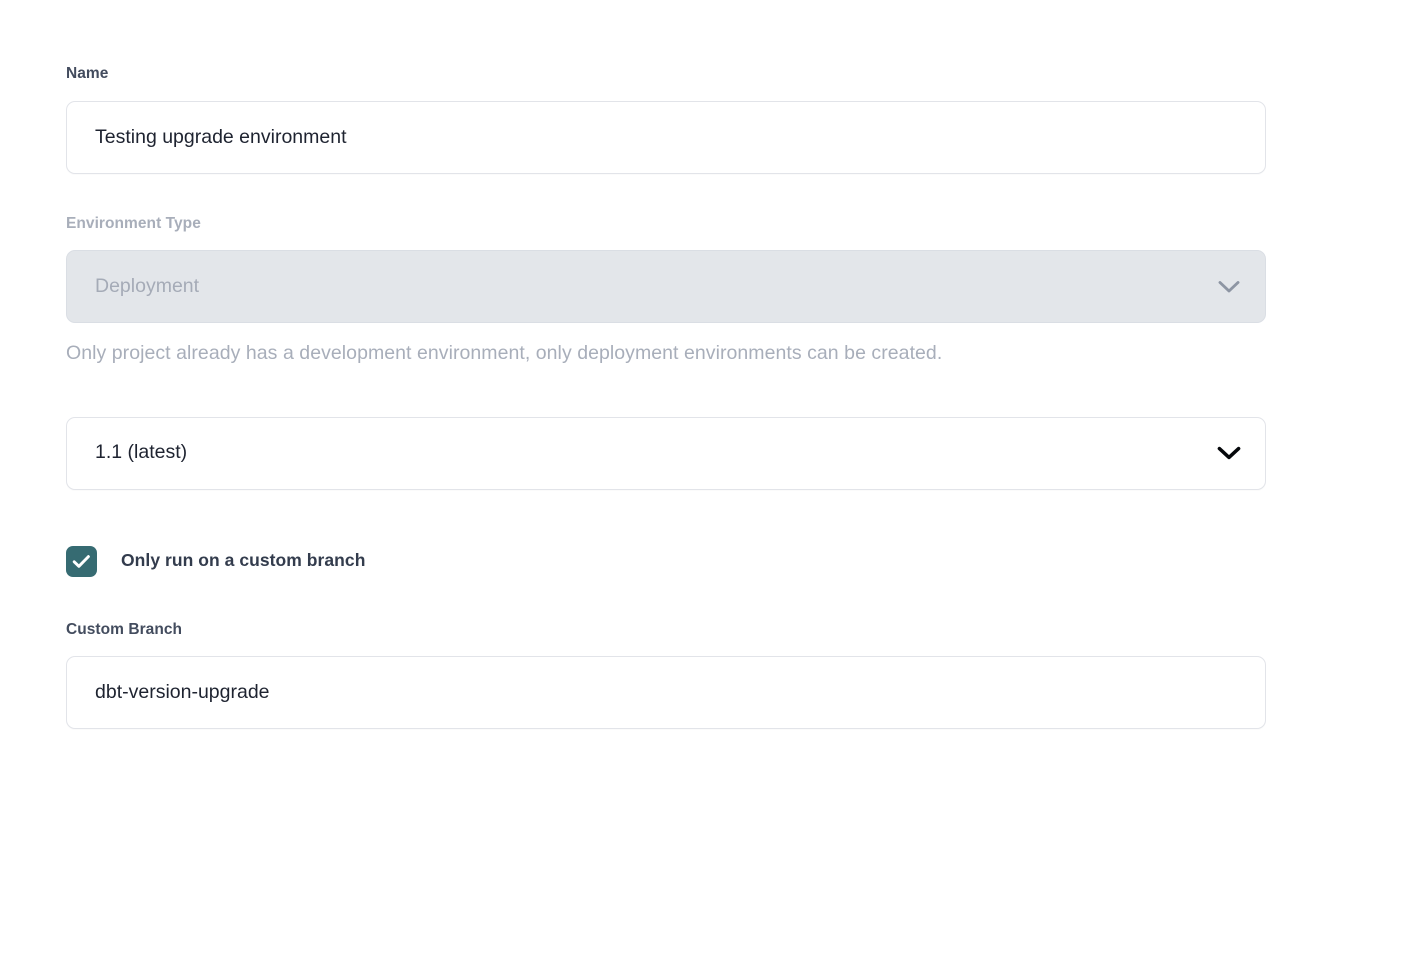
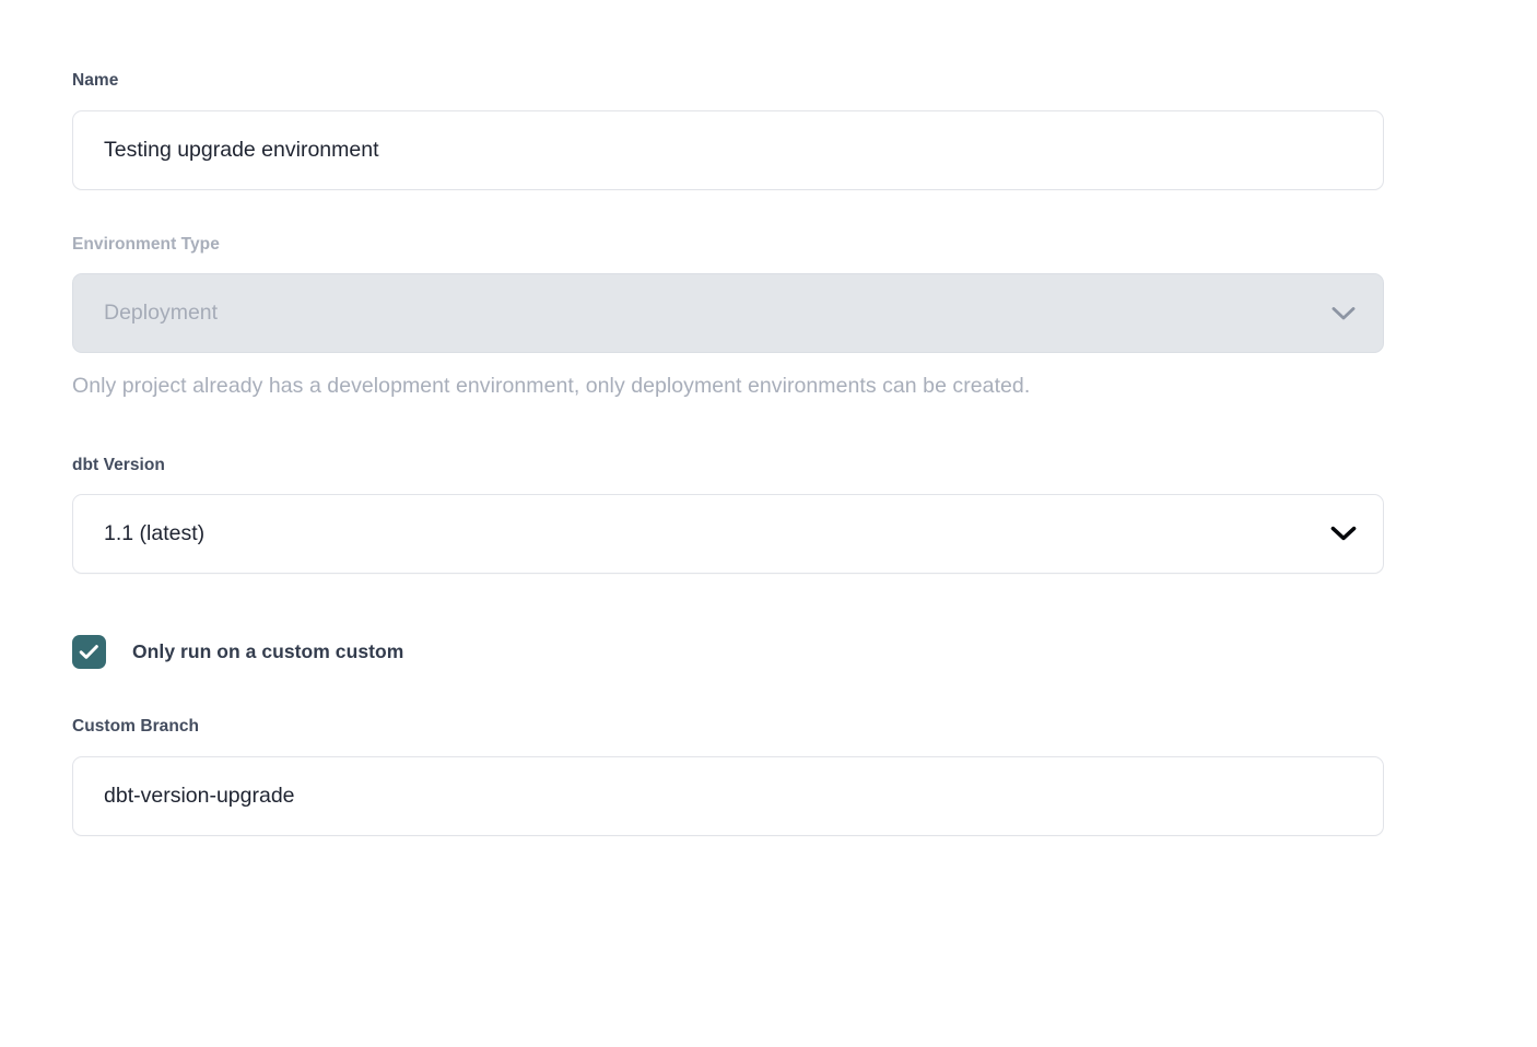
  Name
  Testing upgrade environment
  Environment Type
  Deployment
  Only project already has a development environment, only deployment environments can be created.
+ dbt Version
  1.1 (latest)
- Only run on a custom branch
+ Only run on a custom custom
  Custom Branch
  dbt-version-upgrade
